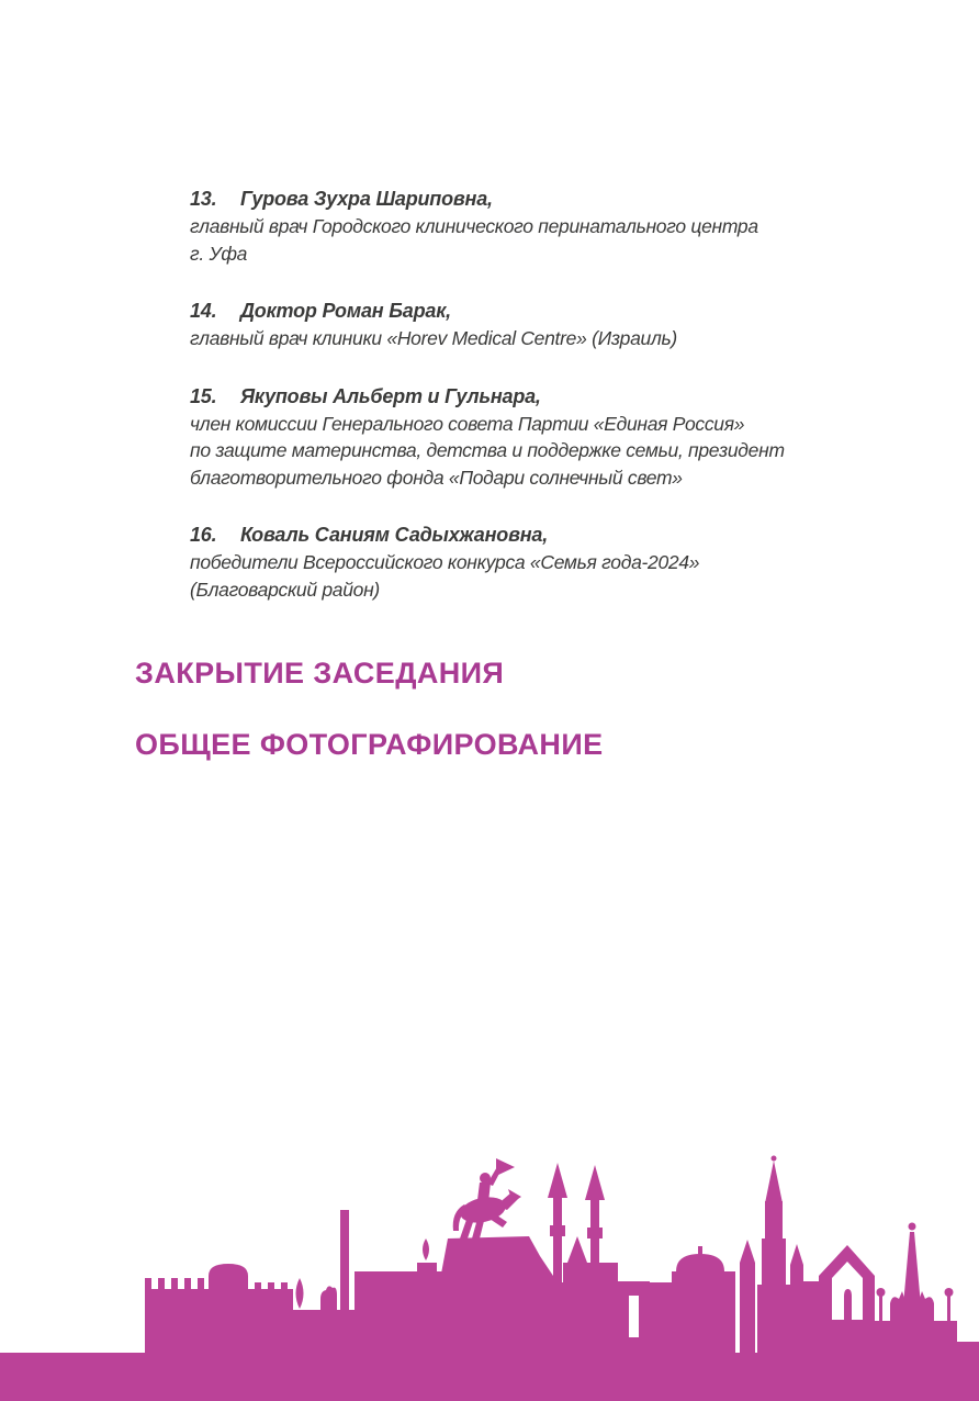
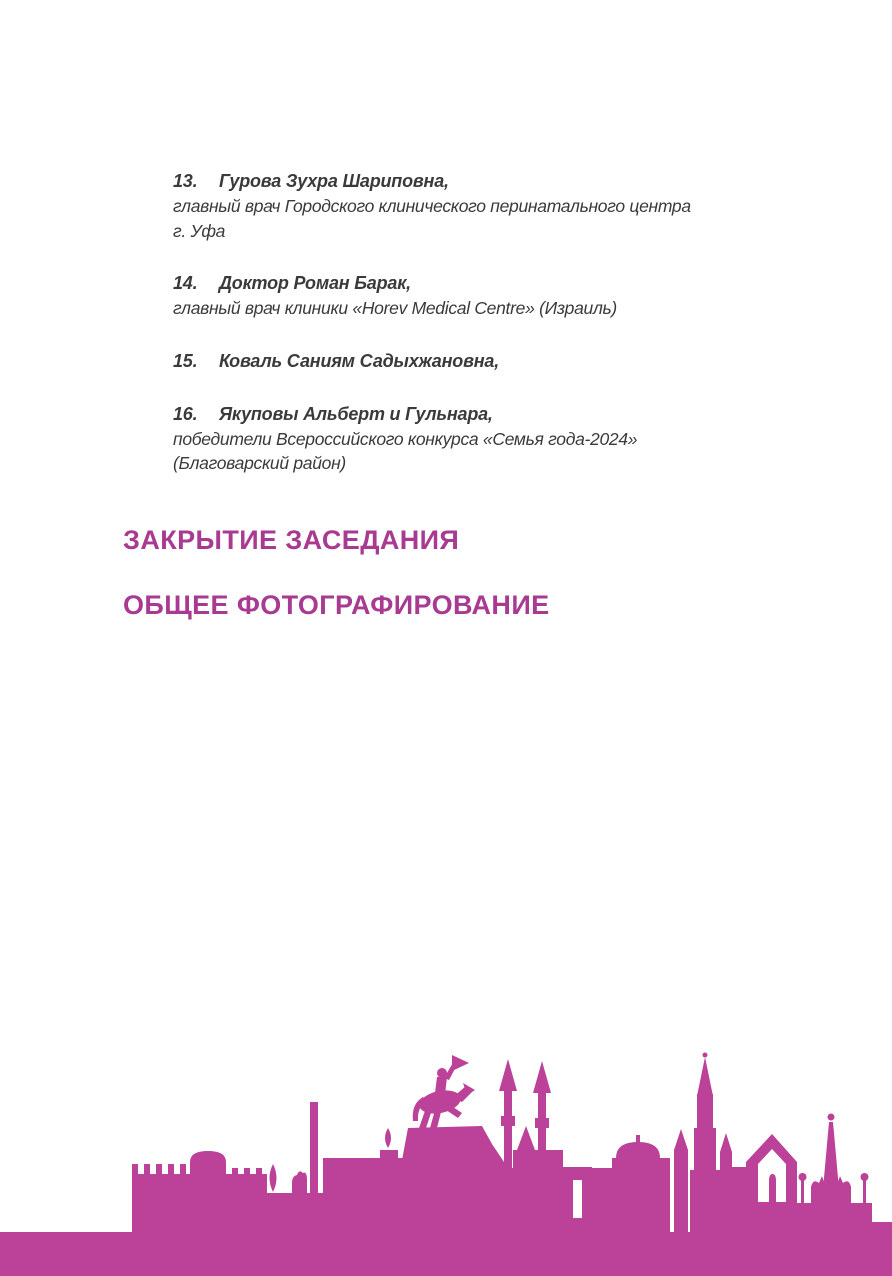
  13. Гурова Зухра Шариповна,
  главный врач Городского клинического перинатального центра
  г. Уфа
  14. Доктор Роман Барак,
  главный врач клиники «Horev Medical Centre» (Израиль)
- 15. Якуповы Альберт и Гульнара,
+ 15. Коваль Саниям Садыхжановна,
- член комиссии Генерального совета Партии «Единая Россия»
- по защите материнства, детства и поддержке семьи, президент
- благотворительного фонда «Подари солнечный свет»
- 16. Коваль Саниям Садыхжановна,
+ 16. Якуповы Альберт и Гульнара,
  победители Всероссийского конкурса «Семья года-2024»
  (Благоварский район)
  ЗАКРЫТИЕ ЗАСЕДАНИЯ
  ОБЩЕЕ ФОТОГРАФИРОВАНИЕ
